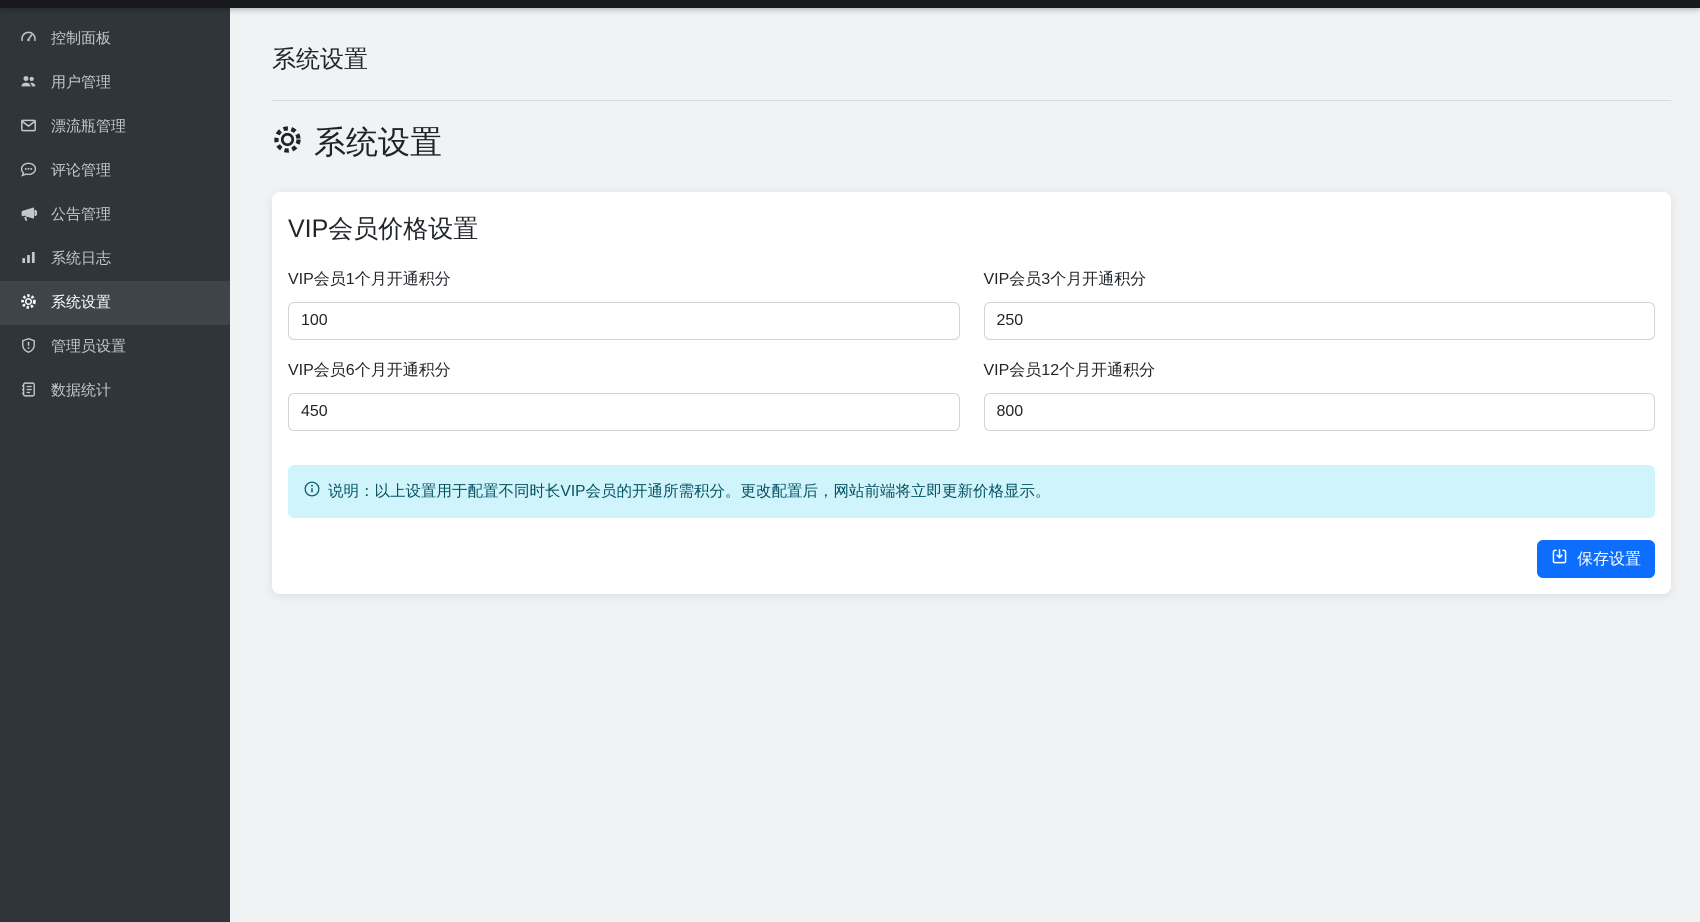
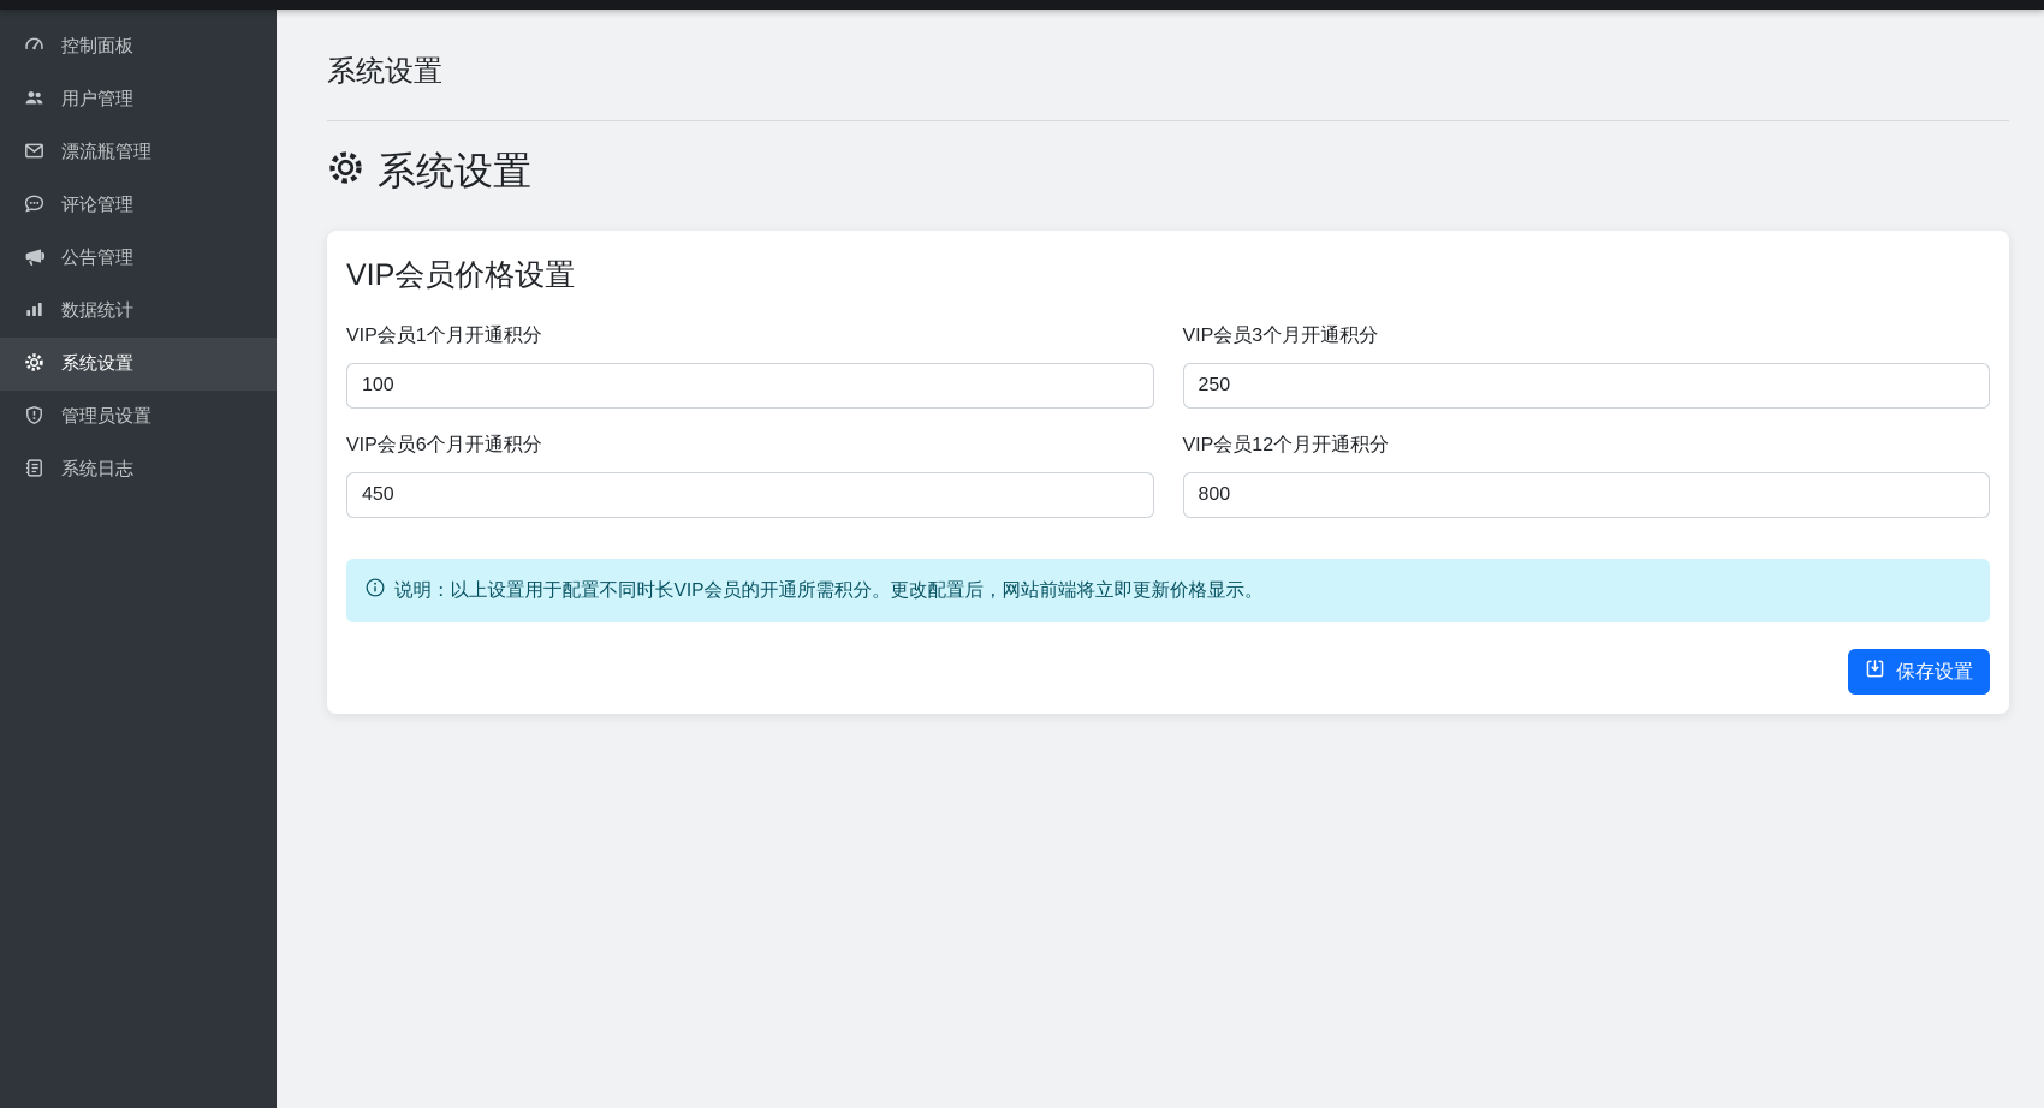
  控制面板
  用户管理
  漂流瓶管理
  评论管理
  公告管理
- 系统日志
+ 数据统计
  系统设置
  管理员设置
- 数据统计
+ 系统日志
  系统设置
  系统设置
  VIP会员价格设置
  VIP会员1个月开通积分
  100
  VIP会员3个月开通积分
  250
  VIP会员6个月开通积分
  450
  VIP会员12个月开通积分
  800
  说明：以上设置用于配置不同时长VIP会员的开通所需积分。更改配置后，网站前端将立即更新价格显示。
  保存设置
